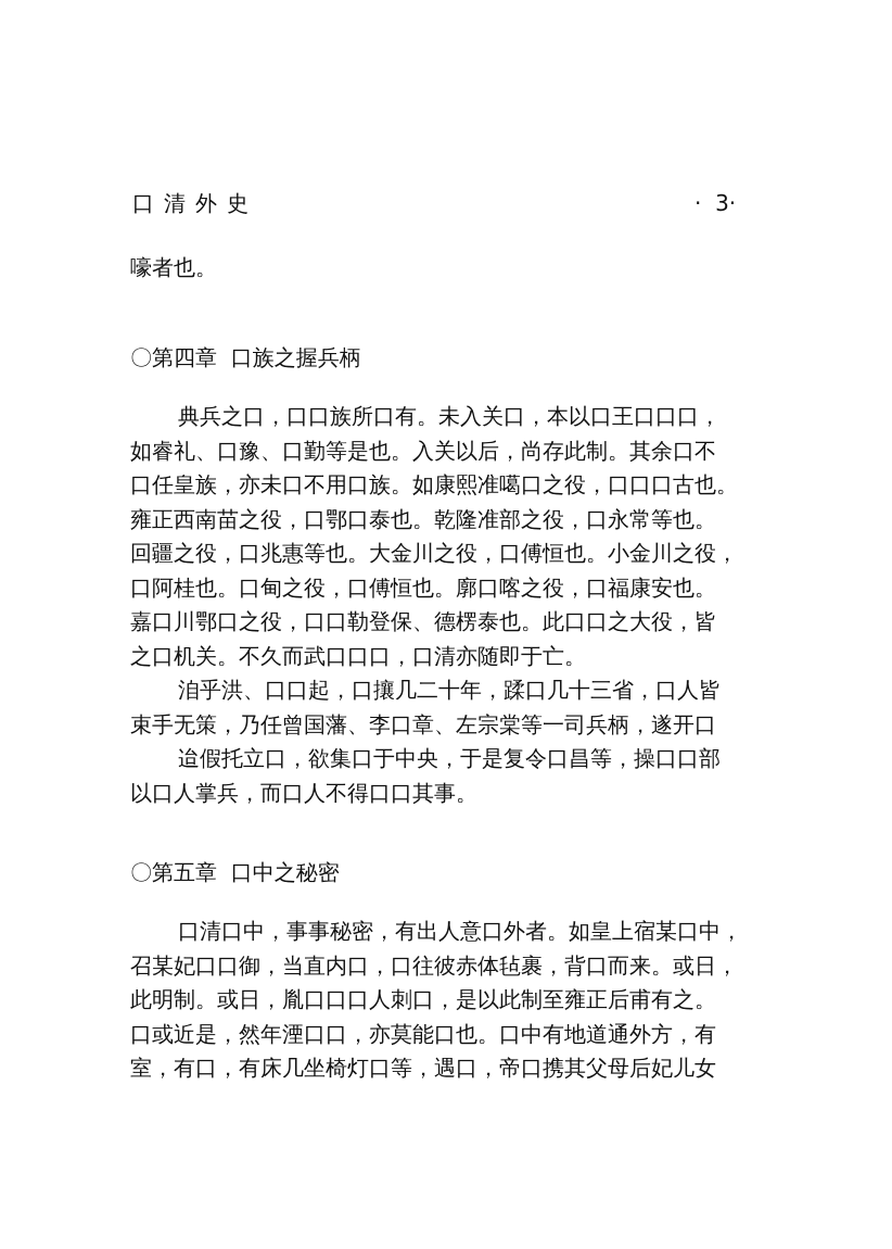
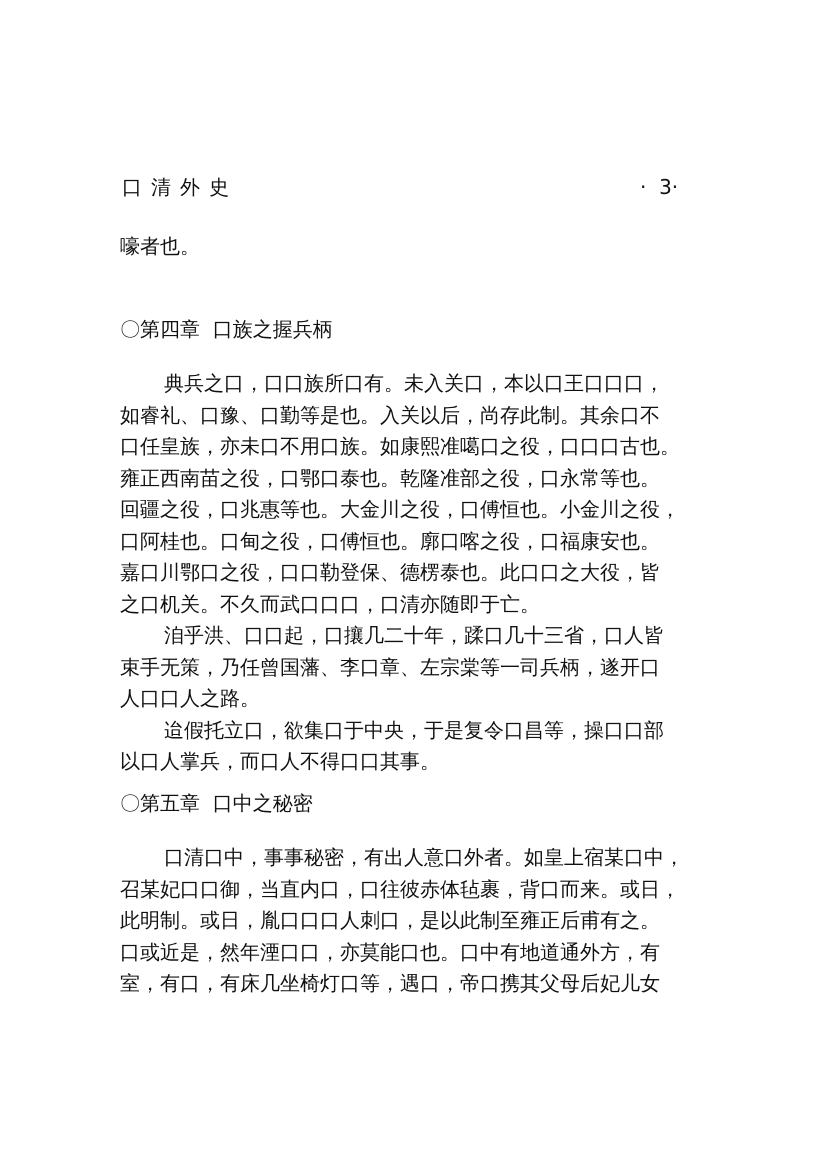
  口清外史
  · 3·
  嚎者也。
  〇第四章 口族之握兵柄
  典兵之口，口口族所口有。未入关口，本以口王口口口，
  如睿礼、口豫、口勤等是也。入关以后，尚存此制。其余口不
  口任皇族，亦未口不用口族。如康熙准噶口之役，口口口古也。
  雍正西南苗之役，口鄂口泰也。乾隆准部之役，口永常等也。
  回疆之役，口兆惠等也。大金川之役，口傅恒也。小金川之役，
  口阿桂也。口甸之役，口傅恒也。廓口喀之役，口福康安也。
  嘉口川鄂口之役，口口勒登保、德楞泰也。此口口之大役，皆
  之口机关。不久而武口口口，口清亦随即于亡。
  洎乎洪、口口起，口攘几二十年，蹂口几十三省，口人皆
  束手无策，乃任曾国藩、李口章、左宗棠等一司兵柄，遂开口
+ 人口口人之路。
  迨假托立口，欲集口于中央，于是复令口昌等，操口口部
  以口人掌兵，而口人不得口口其事。
  〇第五章 口中之秘密
  口清口中，事事秘密，有出人意口外者。如皇上宿某口中，
  召某妃口口御，当直内口，口往彼赤体毡裹，背口而来。或日，
  此明制。或日，胤口口口人刺口，是以此制至雍正后甫有之。
  口或近是，然年湮口口，亦莫能口也。口中有地道通外方，有
  室，有口，有床几坐椅灯口等，遇口，帝口携其父母后妃儿女
